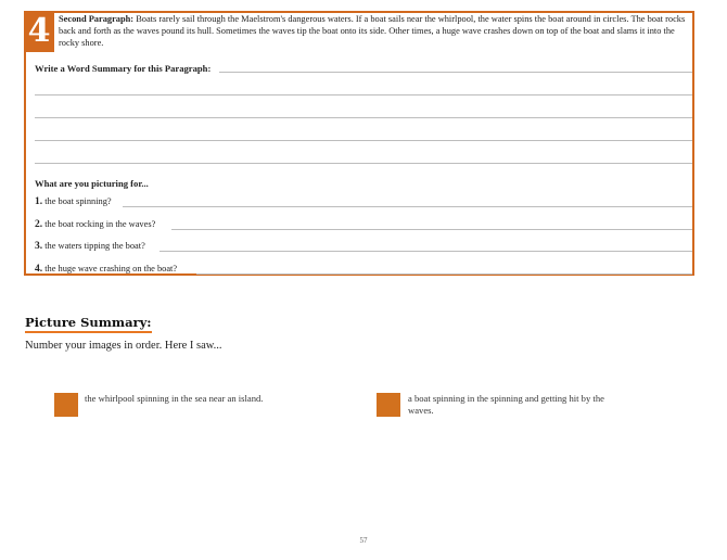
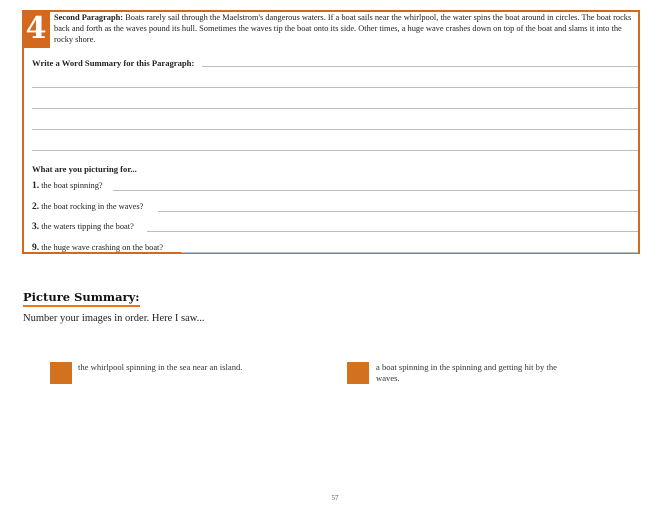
  4
  Second Paragraph: Boats rarely sail through the Maelstrom's dangerous waters. If a boat sails near the whirlpool, the water spins the boat around in circles. The boat rocks back and forth as the waves pound its hull. Sometimes the waves tip the boat onto its side. Other times, a huge wave crashes down on top of the boat and slams it into the rocky shore.
  Write a Word Summary for this Paragraph:
  What are you picturing for...
  1. the boat spinning?
  2. the boat rocking in the waves?
  3. the waters tipping the boat?
- 4. the huge wave crashing on the boat?
+ 9. the huge wave crashing on the boat?
  Picture Summary:
  Number your images in order. Here I saw...
  the whirlpool spinning in the sea near an island.
  a boat spinning in the spinning and getting hit by the waves.
  57
